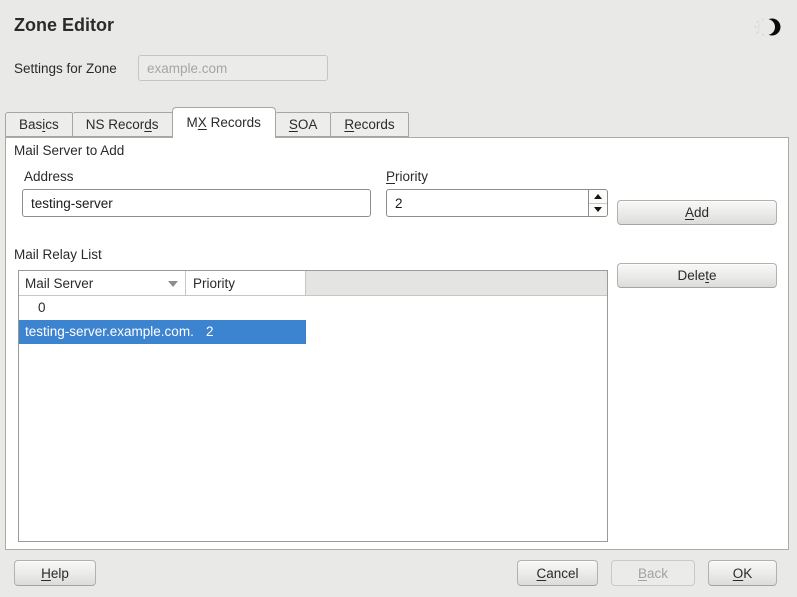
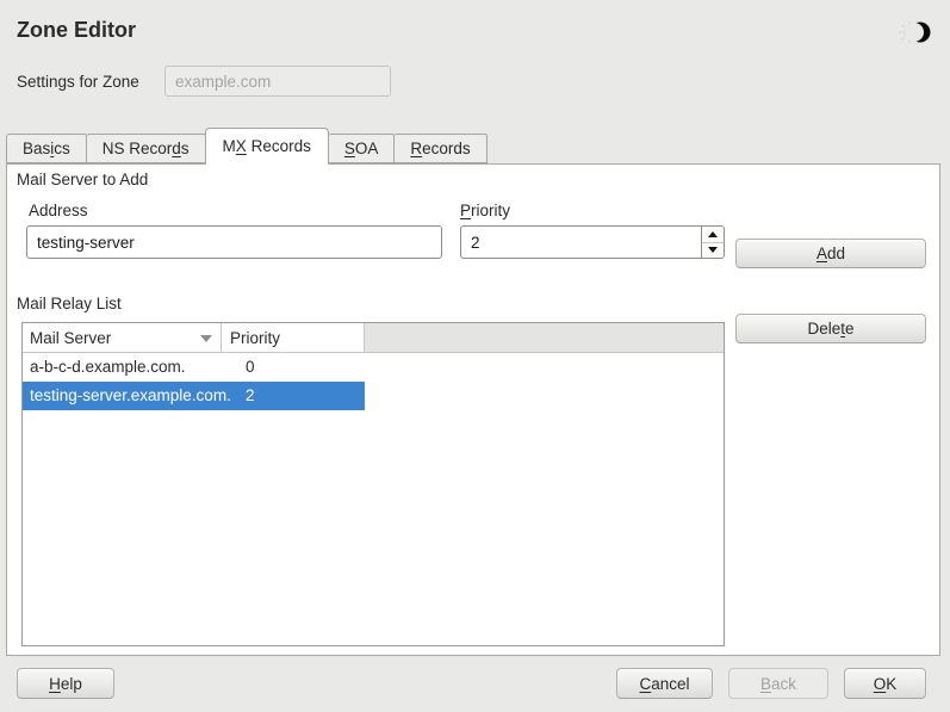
  Zone Editor
  Settings for Zone
  example.com
  Basics
  NS Records
  MX Records
  SOA
  Records
  Mail Server to Add
  Address
  testing-server
  Priority
  2
  Add
  Mail Relay List
  Mail Server
  Priority
+ a-b-c-d.example.com.
  0
  testing-server.example.com.
  2
  Delete
  Help
  Cancel
  Back
  OK
